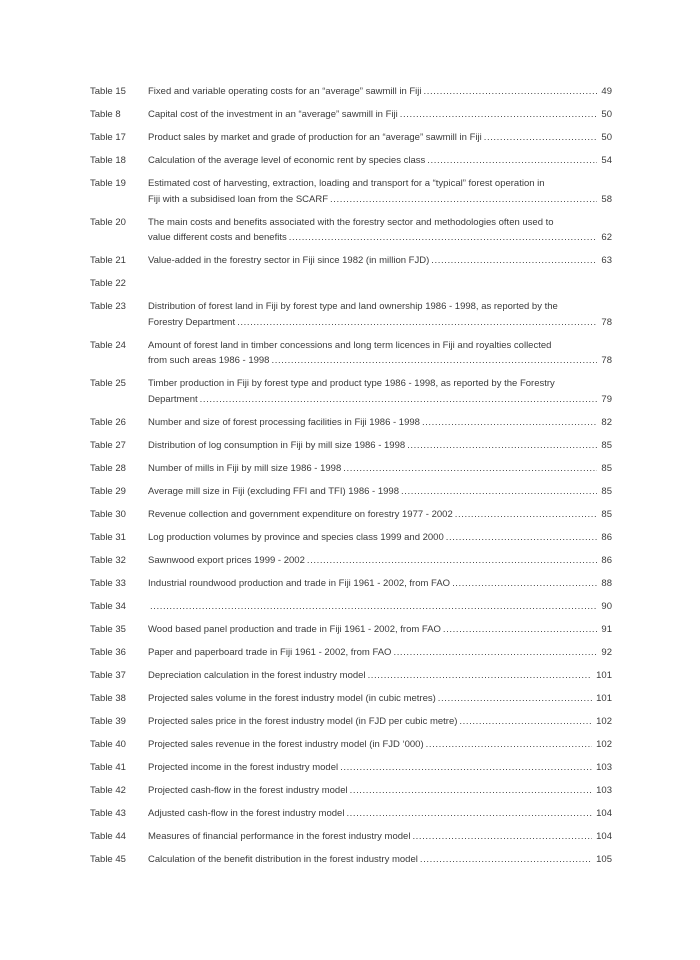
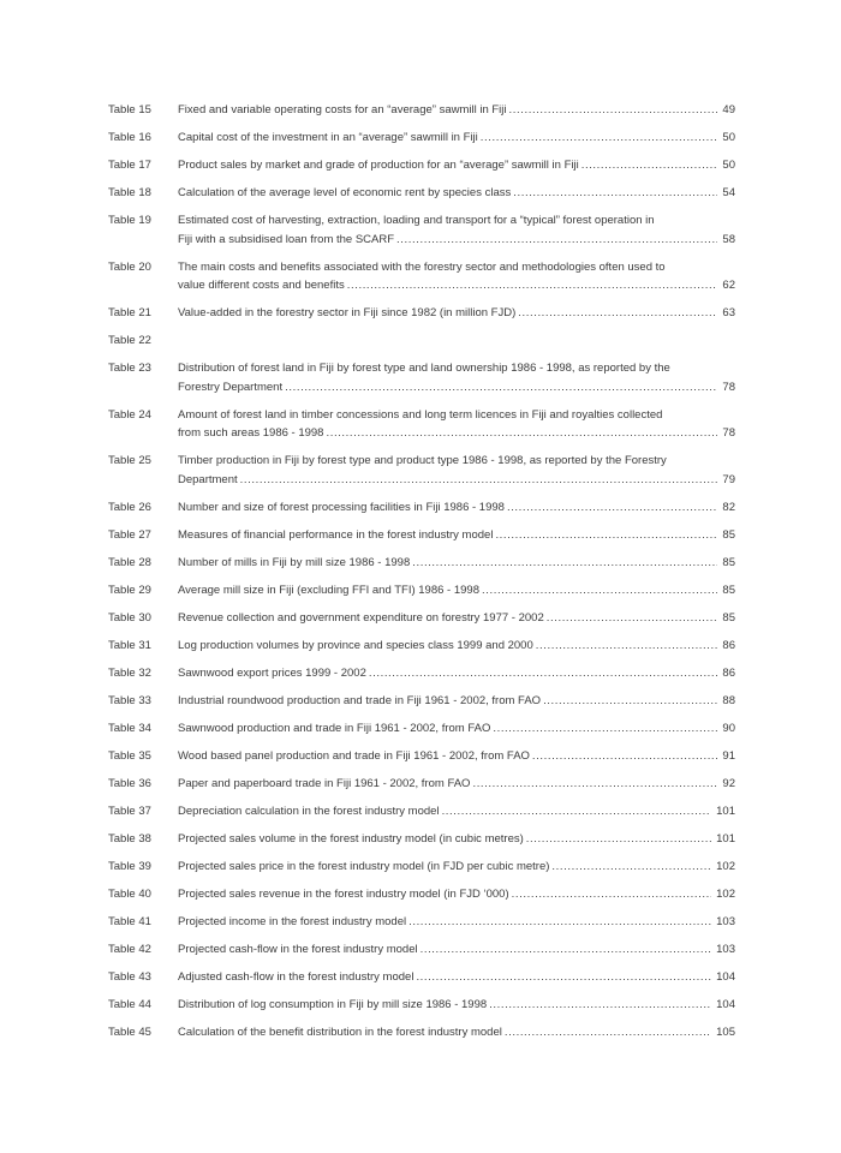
  Table 15
  Fixed and variable operating costs for an “average” sawmill in Fiji
  49
- Table 8
+ Table 16
  Capital cost of the investment in an “average” sawmill in Fiji
  50
  Table 17
  Product sales by market and grade of production for an “average” sawmill in Fiji
  50
  Table 18
  Calculation of the average level of economic rent by species class
  54
  Table 19
  Estimated cost of harvesting, extraction, loading and transport for a “typical” forest operation in
  Fiji with a subsidised loan from the SCARF
  58
  Table 20
  The main costs and benefits associated with the forestry sector and methodologies often used to
  value different costs and benefits
  62
  Table 21
  Value-added in the forestry sector in Fiji since 1982 (in million FJD)
  63
  Table 22
  Table 23
  Distribution of forest land in Fiji by forest type and land ownership 1986 - 1998, as reported by the
  Forestry Department
  78
  Table 24
  Amount of forest land in timber concessions and long term licences in Fiji and royalties collected
  from such areas 1986 - 1998
  78
  Table 25
  Timber production in Fiji by forest type and product type 1986 - 1998, as reported by the Forestry
  Department
  79
  Table 26
  Number and size of forest processing facilities in Fiji 1986 - 1998
  82
  Table 27
- Distribution of log consumption in Fiji by mill size 1986 - 1998
+ Measures of financial performance in the forest industry model
  85
  Table 28
  Number of mills in Fiji by mill size 1986 - 1998
  85
  Table 29
  Average mill size in Fiji (excluding FFI and TFI) 1986 - 1998
  85
  Table 30
  Revenue collection and government expenditure on forestry 1977 - 2002
  85
  Table 31
  Log production volumes by province and species class 1999 and 2000
  86
  Table 32
  Sawnwood export prices 1999 - 2002
  86
  Table 33
  Industrial roundwood production and trade in Fiji 1961 - 2002, from FAO
  88
  Table 34
+ Sawnwood production and trade in Fiji 1961 - 2002, from FAO
  90
  Table 35
  Wood based panel production and trade in Fiji 1961 - 2002, from FAO
  91
  Table 36
  Paper and paperboard trade in Fiji 1961 - 2002, from FAO
  92
  Table 37
  Depreciation calculation in the forest industry model
  101
  Table 38
  Projected sales volume in the forest industry model (in cubic metres)
  101
  Table 39
  Projected sales price in the forest industry model (in FJD per cubic metre)
  102
  Table 40
  Projected sales revenue in the forest industry model (in FJD ‘000)
  102
  Table 41
  Projected income in the forest industry model
  103
  Table 42
  Projected cash-flow in the forest industry model
  103
  Table 43
  Adjusted cash-flow in the forest industry model
  104
  Table 44
- Measures of financial performance in the forest industry model
+ Distribution of log consumption in Fiji by mill size 1986 - 1998
  104
  Table 45
  Calculation of the benefit distribution in the forest industry model
  105
